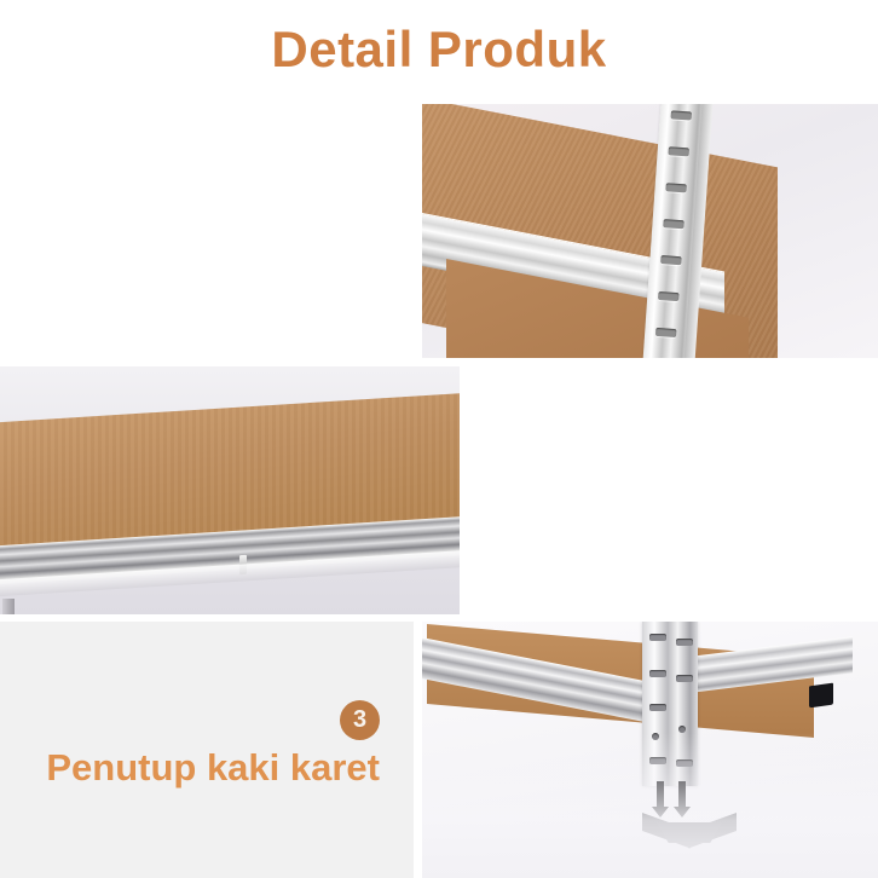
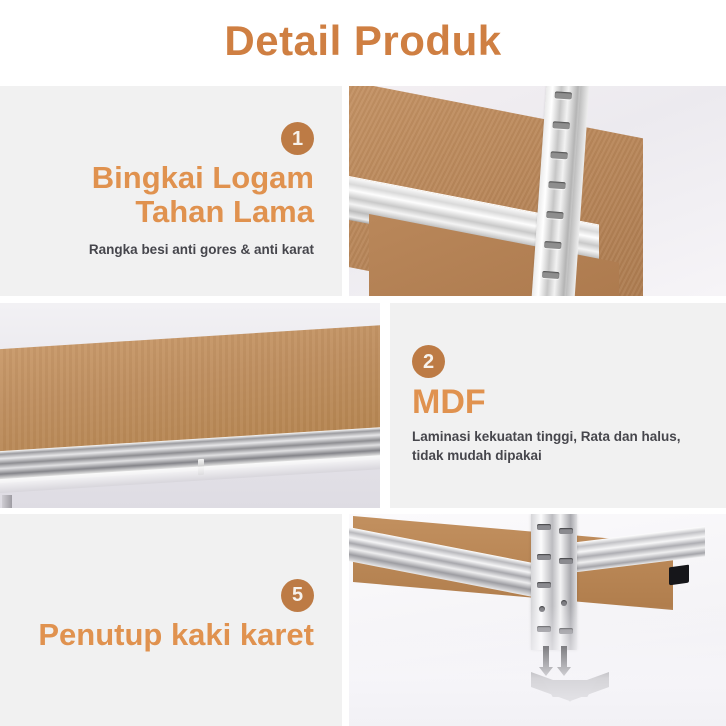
  Detail Produk
+ 1
+ Bingkai Logam
+ Tahan Lama
+ Rangka besi anti gores & anti karat
+ 2
+ MDF
+ Laminasi kekuatan tinggi, Rata dan halus,
+ tidak mudah dipakai
- 3
+ 5
  Penutup kaki karet
